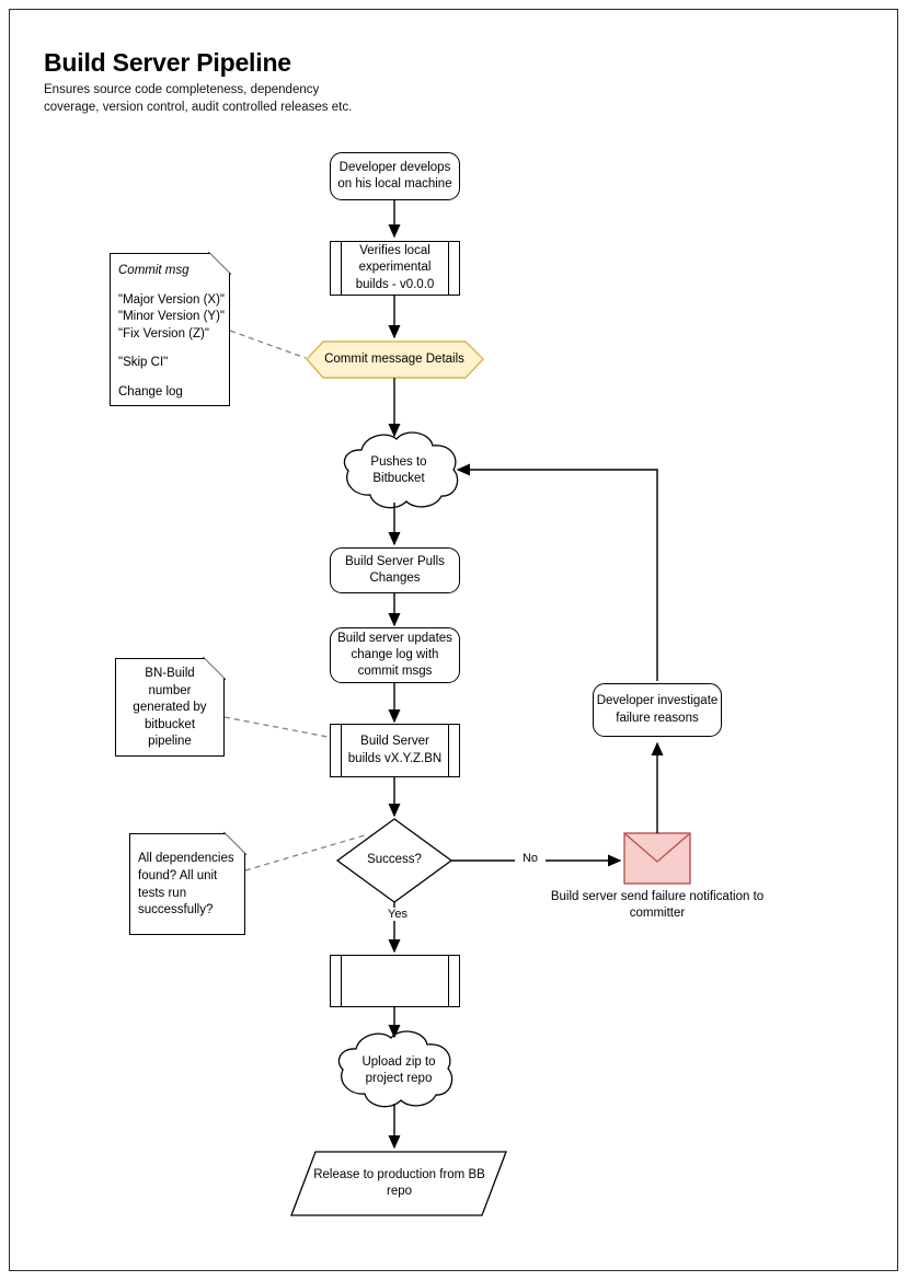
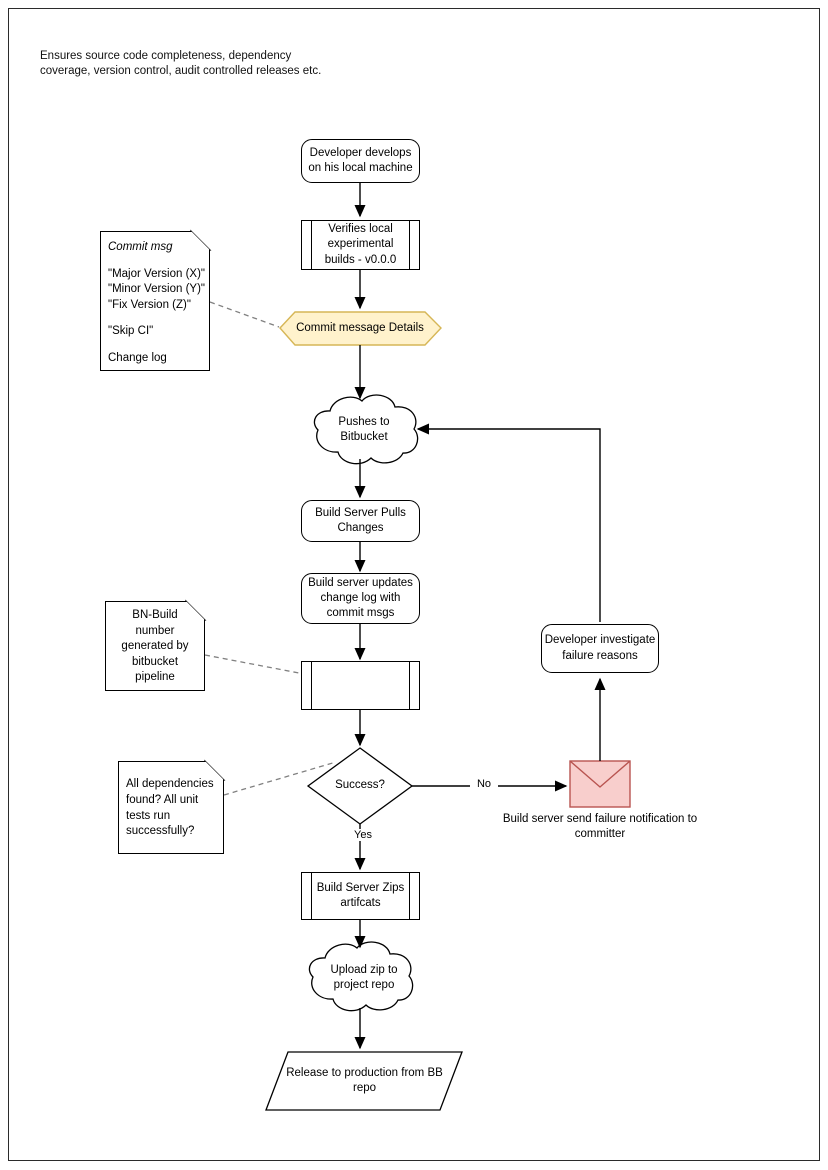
- Build Server Pipeline
  Ensures source code completeness, dependency coverage, version control, audit controlled releases etc.
  Developer develops on his local machine
  Verifies local experimental builds - v0.0.0
  Commit message Details
  Pushes to Bitbucket
  Build Server Pulls Changes
  Build server updates change log with commit msgs
- Build Server builds vX.Y.Z.BN
  Success?
  Developer investigate failure reasons
  Build server send failure notification to committer
+ Build Server Zips artifcats
  Upload zip to project repo
  Release to production from BB repo
  Yes
  No
  Commit msg
  "Major Version (X)"
  "Minor Version (Y)"
  "Fix Version (Z)"
  "Skip CI"
  Change log
  BN-Build number generated by bitbucket pipeline
  All dependencies found? All unit tests run successfully?
